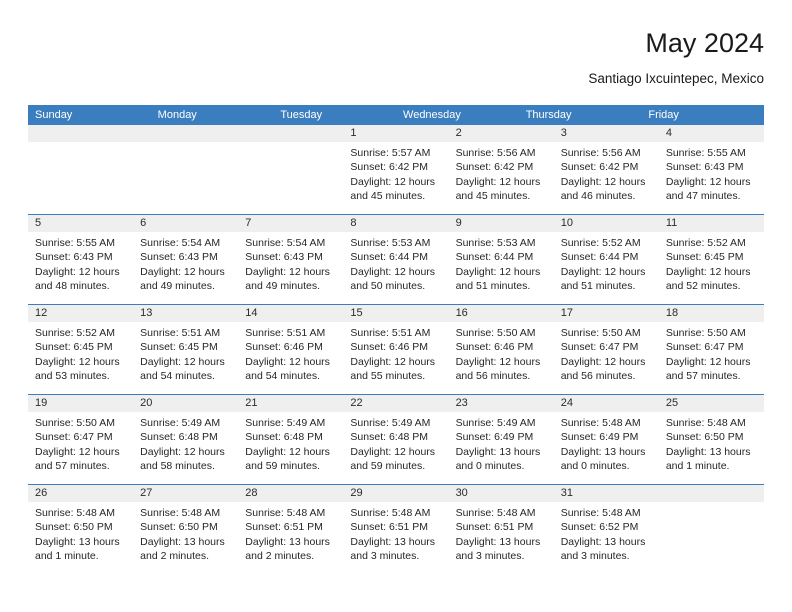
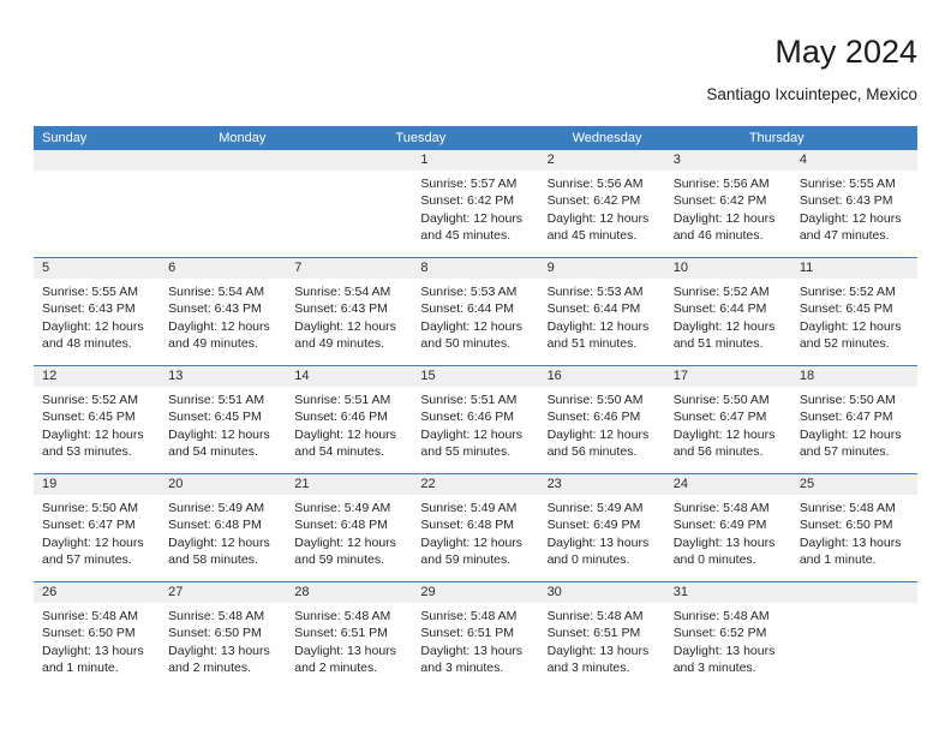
  May 2024
  Santiago Ixcuintepec, Mexico
  Sunday
  Monday
  Tuesday
  Wednesday
  Thursday
- Friday
  1
  Sunrise: 5:57 AM
  Sunset: 6:42 PM
  Daylight: 12 hours
  and 45 minutes.
  2
  Sunrise: 5:56 AM
  Sunset: 6:42 PM
  Daylight: 12 hours
  and 45 minutes.
  3
  Sunrise: 5:56 AM
  Sunset: 6:42 PM
  Daylight: 12 hours
  and 46 minutes.
  4
  Sunrise: 5:55 AM
  Sunset: 6:43 PM
  Daylight: 12 hours
  and 47 minutes.
  5
  Sunrise: 5:55 AM
  Sunset: 6:43 PM
  Daylight: 12 hours
  and 48 minutes.
  6
  Sunrise: 5:54 AM
  Sunset: 6:43 PM
  Daylight: 12 hours
  and 49 minutes.
  7
  Sunrise: 5:54 AM
  Sunset: 6:43 PM
  Daylight: 12 hours
  and 49 minutes.
  8
  Sunrise: 5:53 AM
  Sunset: 6:44 PM
  Daylight: 12 hours
  and 50 minutes.
  9
  Sunrise: 5:53 AM
  Sunset: 6:44 PM
  Daylight: 12 hours
  and 51 minutes.
  10
  Sunrise: 5:52 AM
  Sunset: 6:44 PM
  Daylight: 12 hours
  and 51 minutes.
  11
  Sunrise: 5:52 AM
  Sunset: 6:45 PM
  Daylight: 12 hours
  and 52 minutes.
  12
  Sunrise: 5:52 AM
  Sunset: 6:45 PM
  Daylight: 12 hours
  and 53 minutes.
  13
  Sunrise: 5:51 AM
  Sunset: 6:45 PM
  Daylight: 12 hours
  and 54 minutes.
  14
  Sunrise: 5:51 AM
  Sunset: 6:46 PM
  Daylight: 12 hours
  and 54 minutes.
  15
  Sunrise: 5:51 AM
  Sunset: 6:46 PM
  Daylight: 12 hours
  and 55 minutes.
  16
  Sunrise: 5:50 AM
  Sunset: 6:46 PM
  Daylight: 12 hours
  and 56 minutes.
  17
  Sunrise: 5:50 AM
  Sunset: 6:47 PM
  Daylight: 12 hours
  and 56 minutes.
  18
  Sunrise: 5:50 AM
  Sunset: 6:47 PM
  Daylight: 12 hours
  and 57 minutes.
  19
  Sunrise: 5:50 AM
  Sunset: 6:47 PM
  Daylight: 12 hours
  and 57 minutes.
  20
  Sunrise: 5:49 AM
  Sunset: 6:48 PM
  Daylight: 12 hours
  and 58 minutes.
  21
  Sunrise: 5:49 AM
  Sunset: 6:48 PM
  Daylight: 12 hours
  and 59 minutes.
  22
  Sunrise: 5:49 AM
  Sunset: 6:48 PM
  Daylight: 12 hours
  and 59 minutes.
  23
  Sunrise: 5:49 AM
  Sunset: 6:49 PM
  Daylight: 13 hours
  and 0 minutes.
  24
  Sunrise: 5:48 AM
  Sunset: 6:49 PM
  Daylight: 13 hours
  and 0 minutes.
  25
  Sunrise: 5:48 AM
  Sunset: 6:50 PM
  Daylight: 13 hours
  and 1 minute.
  26
  Sunrise: 5:48 AM
  Sunset: 6:50 PM
  Daylight: 13 hours
  and 1 minute.
  27
  Sunrise: 5:48 AM
  Sunset: 6:50 PM
  Daylight: 13 hours
  and 2 minutes.
  28
  Sunrise: 5:48 AM
  Sunset: 6:51 PM
  Daylight: 13 hours
  and 2 minutes.
  29
  Sunrise: 5:48 AM
  Sunset: 6:51 PM
  Daylight: 13 hours
  and 3 minutes.
  30
  Sunrise: 5:48 AM
  Sunset: 6:51 PM
  Daylight: 13 hours
  and 3 minutes.
  31
  Sunrise: 5:48 AM
  Sunset: 6:52 PM
  Daylight: 13 hours
  and 3 minutes.
